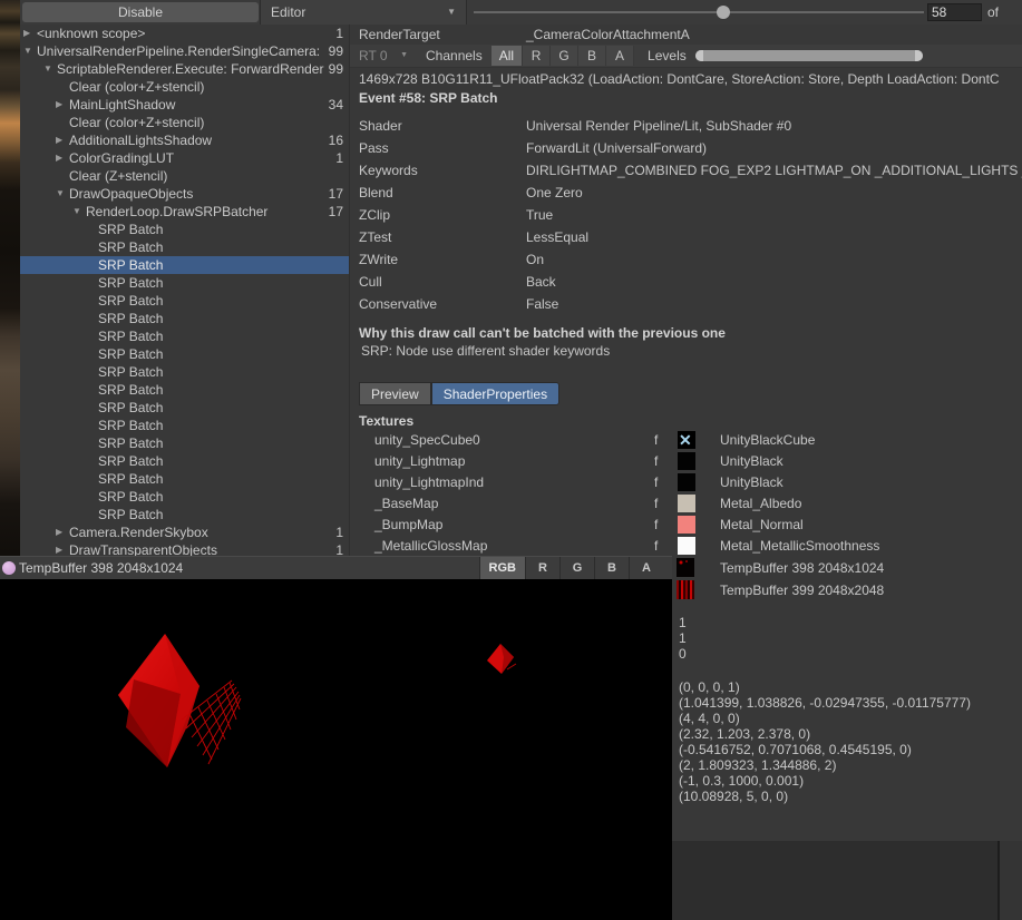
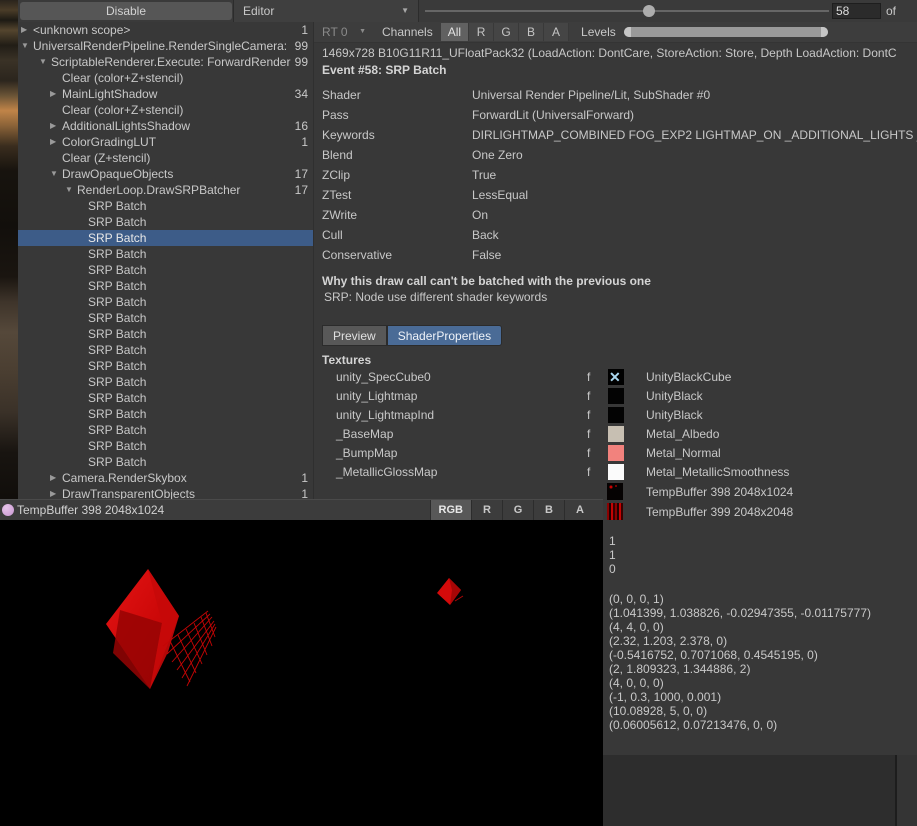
  Disable
  Editor
  58
  ▶
  <unknown scope>
  1
  ▼
  UniversalRenderPipeline.RenderSingleCamera:
  99
  ▼
  ScriptableRenderer.Execute: ForwardRender
  99
  Clear (color+Z+stencil)
  ▶
  MainLightShadow
  34
  Clear (color+Z+stencil)
  ▶
  AdditionalLightsShadow
  16
  ▶
  ColorGradingLUT
  1
  Clear (Z+stencil)
  ▼
  DrawOpaqueObjects
  17
  ▼
  RenderLoop.DrawSRPBatcher
  17
  SRP Batch
  SRP Batch
  SRP Batch
  SRP Batch
  SRP Batch
  SRP Batch
  SRP Batch
  SRP Batch
  SRP Batch
  SRP Batch
  SRP Batch
  SRP Batch
  SRP Batch
  SRP Batch
  SRP Batch
  SRP Batch
  SRP Batch
  ▶
  Camera.RenderSkybox
  1
  ▶
  DrawTransparentObjects
  1
- RenderTarget
- _CameraColorAttachmentA
  RT 0
  Channels
  All
  R
  G
  B
  A
  Levels
  1469x728 B10G11R11_UFloatPack32 (LoadAction: DontCare, StoreAction: Store, Depth LoadAction: DontC
  Event #58: SRP Batch
  Shader
  Universal Render Pipeline/Lit, SubShader #0
  Pass
  ForwardLit (UniversalForward)
  Keywords
  DIRLIGHTMAP_COMBINED FOG_EXP2 LIGHTMAP_ON _ADDITIONAL_LIGHTS
  Blend
  One Zero
  ZClip
  True
  ZTest
  LessEqual
  ZWrite
  On
  Cull
  Back
  Conservative
  False
  Why this draw call can't be batched with the previous one
  SRP: Node use different shader keywords
  Preview
  ShaderProperties
  Textures
  unity_SpecCube0
  f
  UnityBlackCube
  unity_Lightmap
  f
  UnityBlack
  unity_LightmapInd
  f
  UnityBlack
  _BaseMap
  f
  Metal_Albedo
  _BumpMap
  f
  Metal_Normal
  _MetallicGlossMap
  f
  Metal_MetallicSmoothness
  TempBuffer 398 2048x1024
  TempBuffer 399 2048x2048
  1
  1
  0
  (0, 0, 0, 1)
  (1.041399, 1.038826, -0.02947355, -0.01175777)
  (4, 4, 0, 0)
  (2.32, 1.203, 2.378, 0)
  (-0.5416752, 0.7071068, 0.4545195, 0)
  (2, 1.809323, 1.344886, 2)
+ (4, 0, 0, 0)
  (-1, 0.3, 1000, 0.001)
  (10.08928, 5, 0, 0)
+ (0.06005612, 0.07213476, 0, 0)
  TempBuffer 398 2048x1024
  RGB
  R
  G
  B
  A
